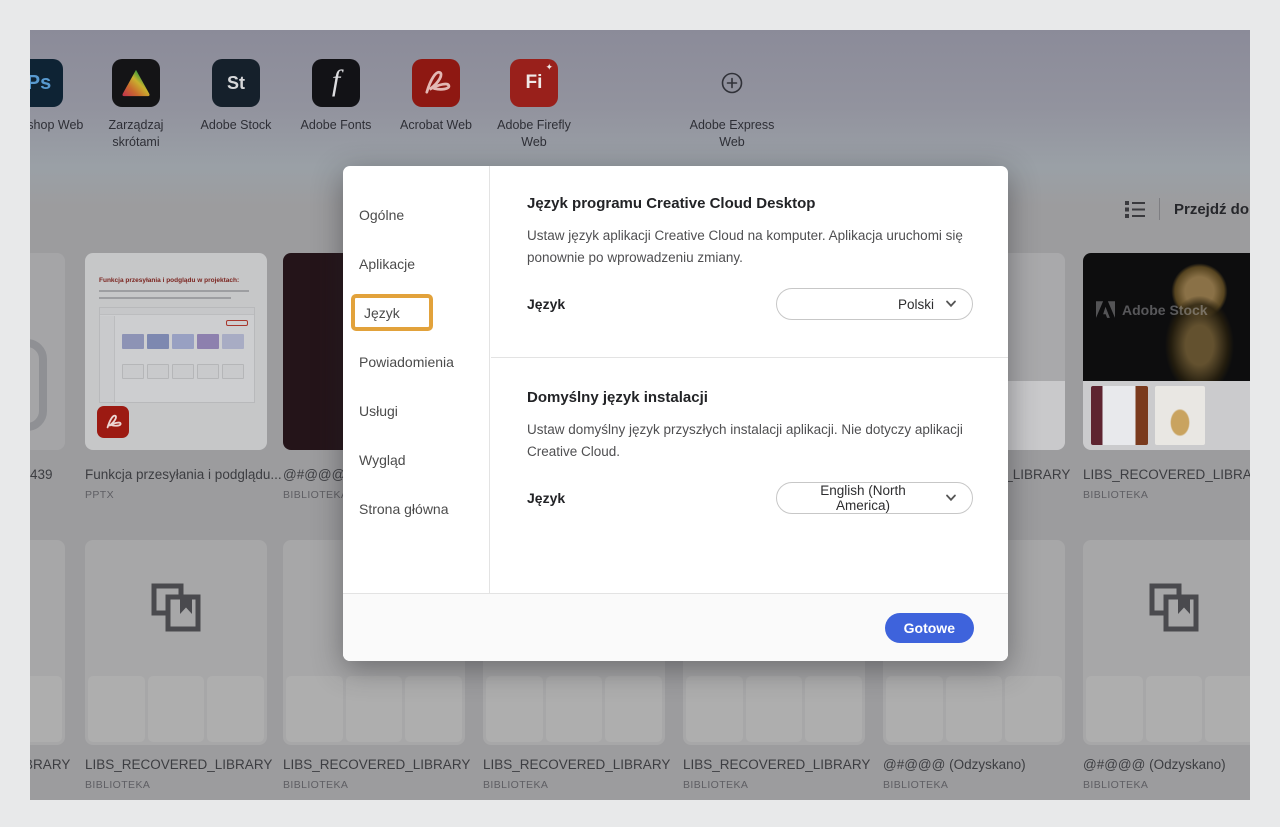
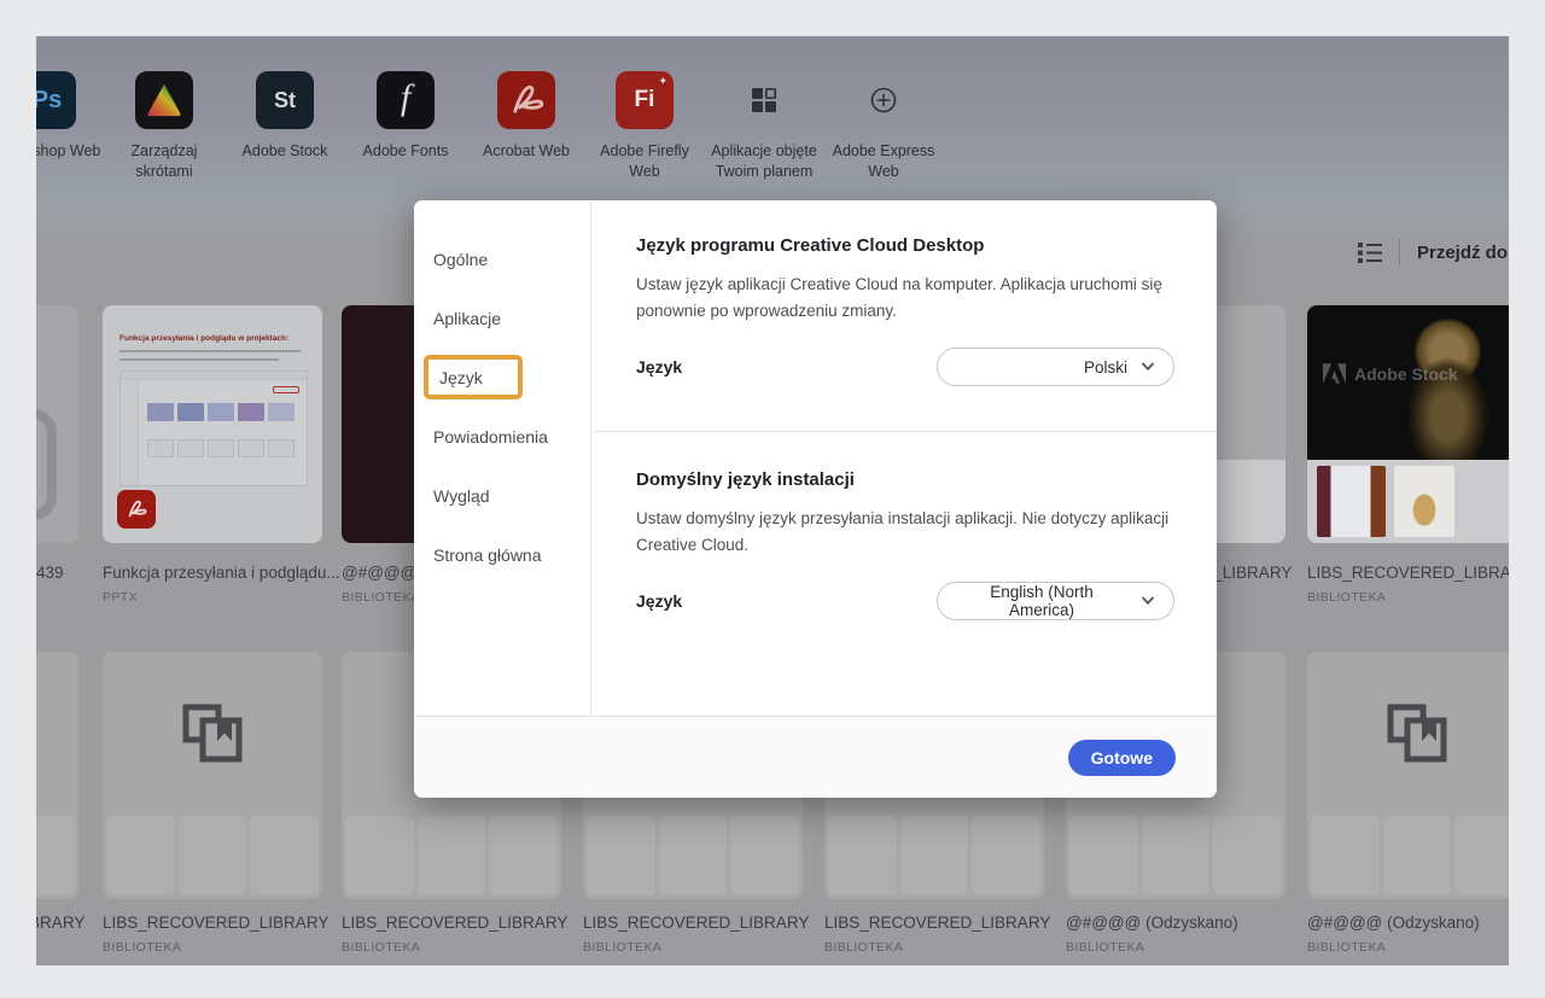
  Ps
  Zarządzaj skrótami
  St
  Adobe Stock
  f
  Adobe Fonts
  Acrobat Web
  Fi
  ✦
  Adobe Firefly Web
+ Aplikacje objęte Twoim planem
  Adobe Express Web
  Przejdź do
  439
  Funkcja przesyłania i podglądu...
  PPTX
  BIBLIOTEK
  Adobe Stock
  LIBS_RECOVERED_LIBRA
  BIBLIOTEKA
  LIBS_RECOVERED_LIBRARY
  BIBLIOTEKA
  LIBS_RECOVERED_LIBRARY
  BIBLIOTEKA
  LIBS_RECOVERED_LIBRARY
  BIBLIOTEKA
  LIBS_RECOVERED_LIBRARY
  BIBLIOTEKA
  @#@@@ (Odzyskano)
  BIBLIOTEKA
  @#@@@ (Odzyskano)
  BIBLIOTEKA
  Ogólne
  Aplikacje
  Język
  Powiadomienia
- Usługi
  Wygląd
  Strona główna
  Język programu Creative Cloud Desktop
  Ustaw język aplikacji Creative Cloud na komputer. Aplikacja uruchomi się ponownie po wprowadzeniu zmiany.
  Język
  Polski
  Domyślny język instalacji
- Ustaw domyślny język przyszłych instalacji aplikacji. Nie dotyczy aplikacji Creative Cloud.
+ Ustaw domyślny język przesyłania instalacji aplikacji. Nie dotyczy aplikacji Creative Cloud.
  Język
  English (North America)
  Gotowe
